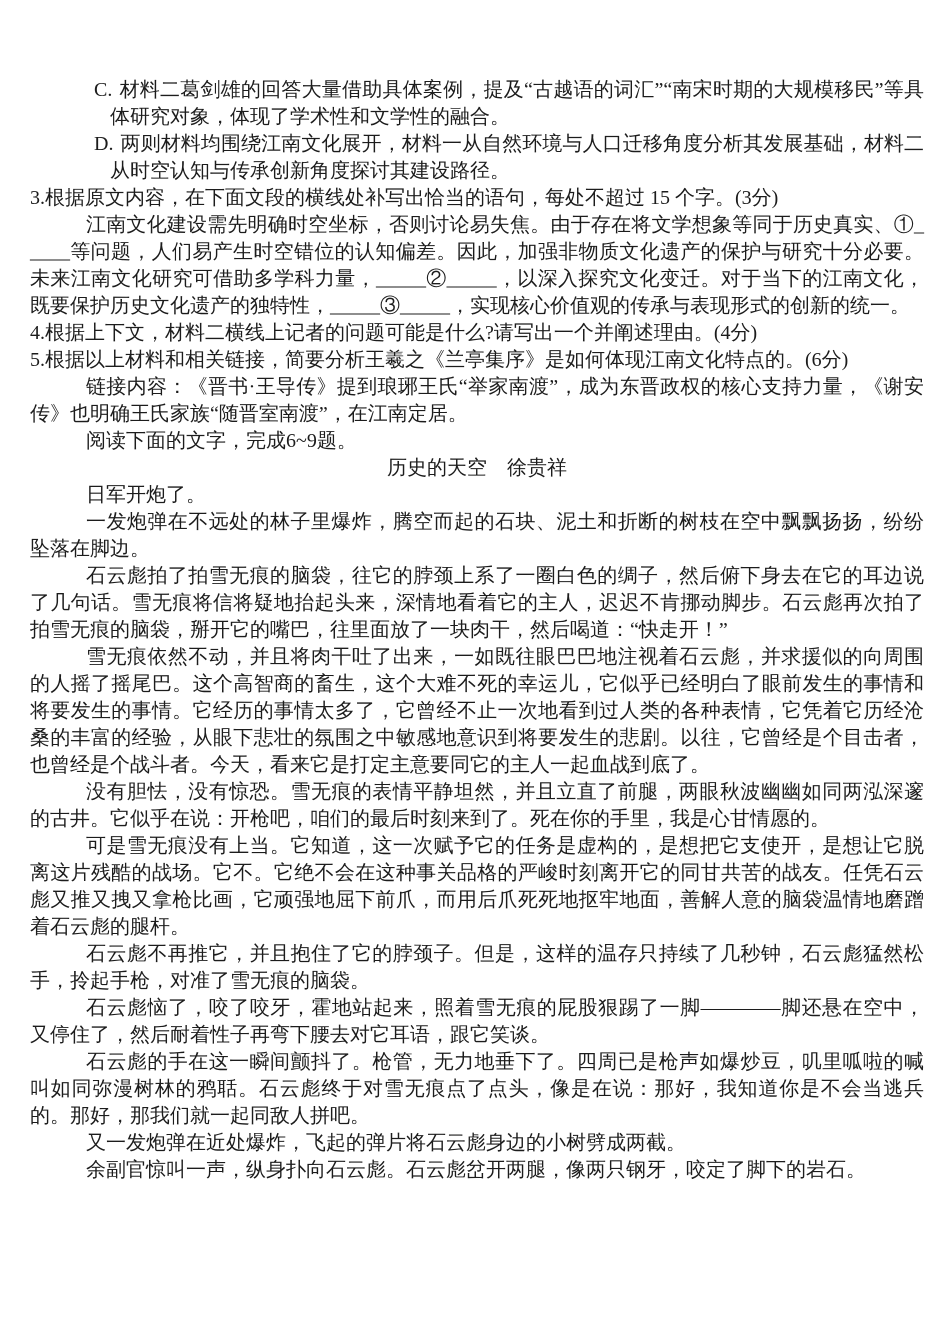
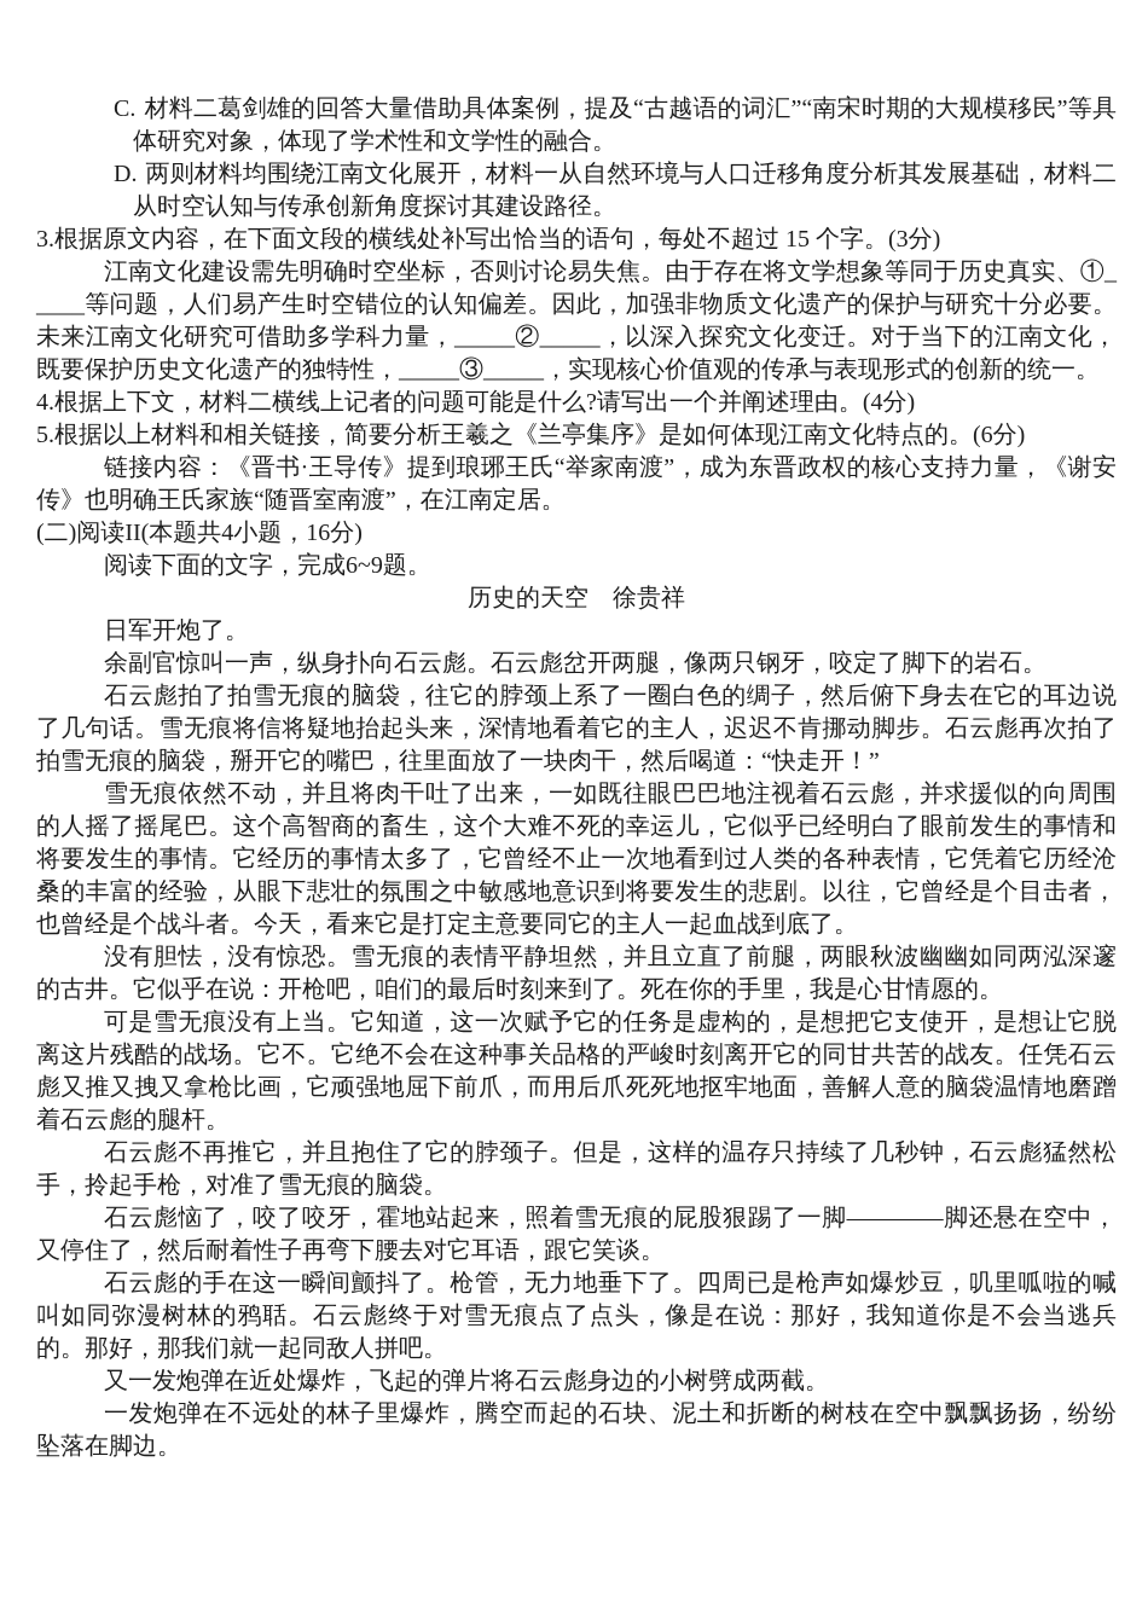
  C. 材料二葛剑雄的回答大量借助具体案例，提及“古越语的词汇”“南宋时期的大规模移民”等具体研究对象，体现了学术性和文学性的融合。
  D. 两则材料均围绕江南文化展开，材料一从自然环境与人口迁移角度分析其发展基础，材料二从时空认知与传承创新角度探讨其建设路径。
  3.根据原文内容，在下面文段的横线处补写出恰当的语句，每处不超过 15 个字。(3分)
  江南文化建设需先明确时空坐标，否则讨论易失焦。由于存在将文学想象等同于历史真实、①_____等问题，人们易产生时空错位的认知偏差。因此，加强非物质文化遗产的保护与研究十分必要。未来江南文化研究可借助多学科力量，_____②_____，以深入探究文化变迁。对于当下的江南文化，既要保护历史文化遗产的独特性，_____③_____，实现核心价值观的传承与表现形式的创新的统一。
  4.根据上下文，材料二横线上记者的问题可能是什么?请写出一个并阐述理由。(4分)
  5.根据以上材料和相关链接，简要分析王羲之《兰亭集序》是如何体现江南文化特点的。(6分)
  链接内容：《晋书·王导传》提到琅琊王氏“举家南渡”，成为东晋政权的核心支持力量，《谢安传》也明确王氏家族“随晋室南渡”，在江南定居。
+ (二)阅读II(本题共4小题，16分)
  阅读下面的文字，完成6~9题。
  历史的天空 徐贵祥
  日军开炮了。
- 一发炮弹在不远处的林子里爆炸，腾空而起的石块、泥土和折断的树枝在空中飘飘扬扬，纷纷坠落在脚边。
+ 余副官惊叫一声，纵身扑向石云彪。石云彪岔开两腿，像两只钢牙，咬定了脚下的岩石。
  石云彪拍了拍雪无痕的脑袋，往它的脖颈上系了一圈白色的绸子，然后俯下身去在它的耳边说了几句话。雪无痕将信将疑地抬起头来，深情地看着它的主人，迟迟不肯挪动脚步。石云彪再次拍了拍雪无痕的脑袋，掰开它的嘴巴，往里面放了一块肉干，然后喝道：“快走开！”
  雪无痕依然不动，并且将肉干吐了出来，一如既往眼巴巴地注视着石云彪，并求援似的向周围的人摇了摇尾巴。这个高智商的畜生，这个大难不死的幸运儿，它似乎已经明白了眼前发生的事情和将要发生的事情。它经历的事情太多了，它曾经不止一次地看到过人类的各种表情，它凭着它历经沧桑的丰富的经验，从眼下悲壮的氛围之中敏感地意识到将要发生的悲剧。以往，它曾经是个目击者，也曾经是个战斗者。今天，看来它是打定主意要同它的主人一起血战到底了。
  没有胆怯，没有惊恐。雪无痕的表情平静坦然，并且立直了前腿，两眼秋波幽幽如同两泓深邃的古井。它似乎在说：开枪吧，咱们的最后时刻来到了。死在你的手里，我是心甘情愿的。
  可是雪无痕没有上当。它知道，这一次赋予它的任务是虚构的，是想把它支使开，是想让它脱离这片残酷的战场。它不。它绝不会在这种事关品格的严峻时刻离开它的同甘共苦的战友。任凭石云彪又推又拽又拿枪比画，它顽强地屈下前爪，而用后爪死死地抠牢地面，善解人意的脑袋温情地磨蹭着石云彪的腿杆。
  石云彪不再推它，并且抱住了它的脖颈子。但是，这样的温存只持续了几秒钟，石云彪猛然松手，拎起手枪，对准了雪无痕的脑袋。
  石云彪恼了，咬了咬牙，霍地站起来，照着雪无痕的屁股狠踢了一脚————脚还悬在空中，又停住了，然后耐着性子再弯下腰去对它耳语，跟它笑谈。
  石云彪的手在这一瞬间颤抖了。枪管，无力地垂下了。四周已是枪声如爆炒豆，叽里呱啦的喊叫如同弥漫树林的鸦聒。石云彪终于对雪无痕点了点头，像是在说：那好，我知道你是不会当逃兵的。那好，那我们就一起同敌人拼吧。
  又一发炮弹在近处爆炸，飞起的弹片将石云彪身边的小树劈成两截。
- 余副官惊叫一声，纵身扑向石云彪。石云彪岔开两腿，像两只钢牙，咬定了脚下的岩石。
+ 一发炮弹在不远处的林子里爆炸，腾空而起的石块、泥土和折断的树枝在空中飘飘扬扬，纷纷坠落在脚边。
